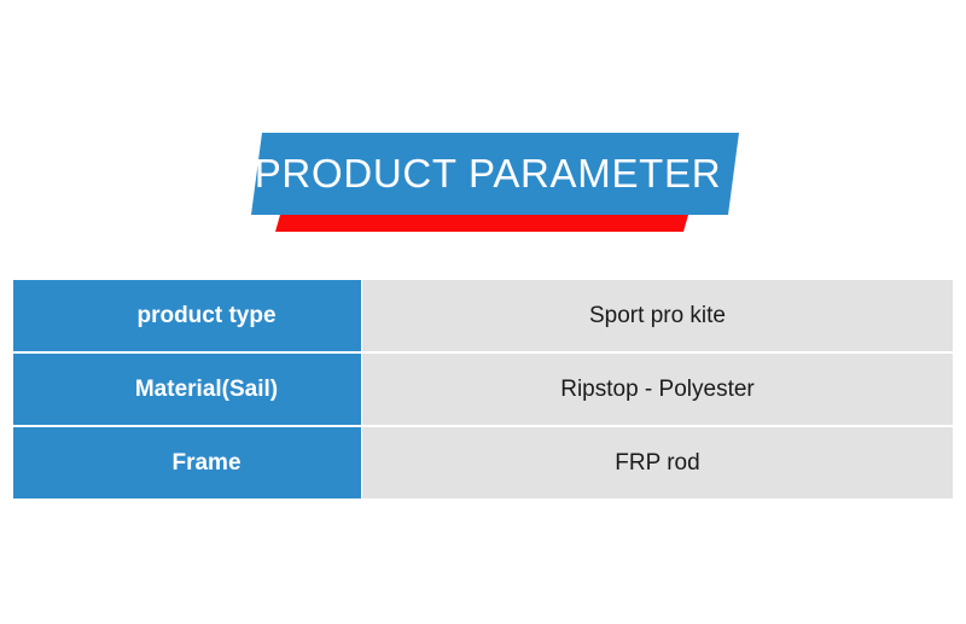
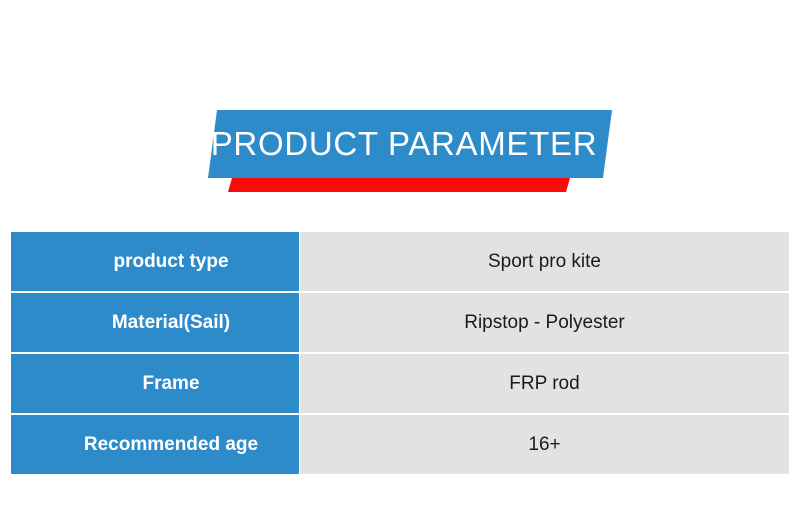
  PRODUCT PARAMETER
  product type
  Sport pro kite
  Material(Sail)
  Ripstop - Polyester
  Frame
  FRP rod
+ Recommended age
+ 16+
